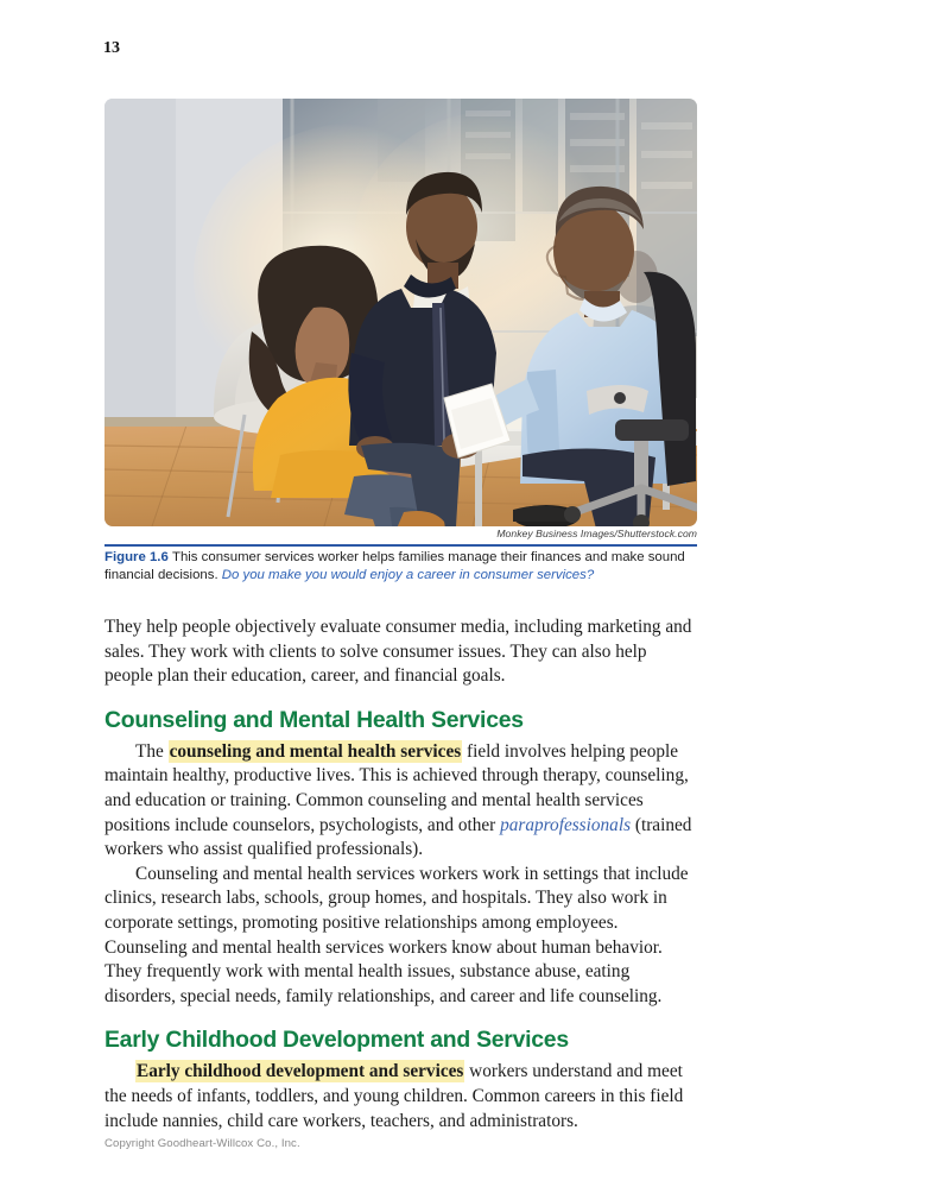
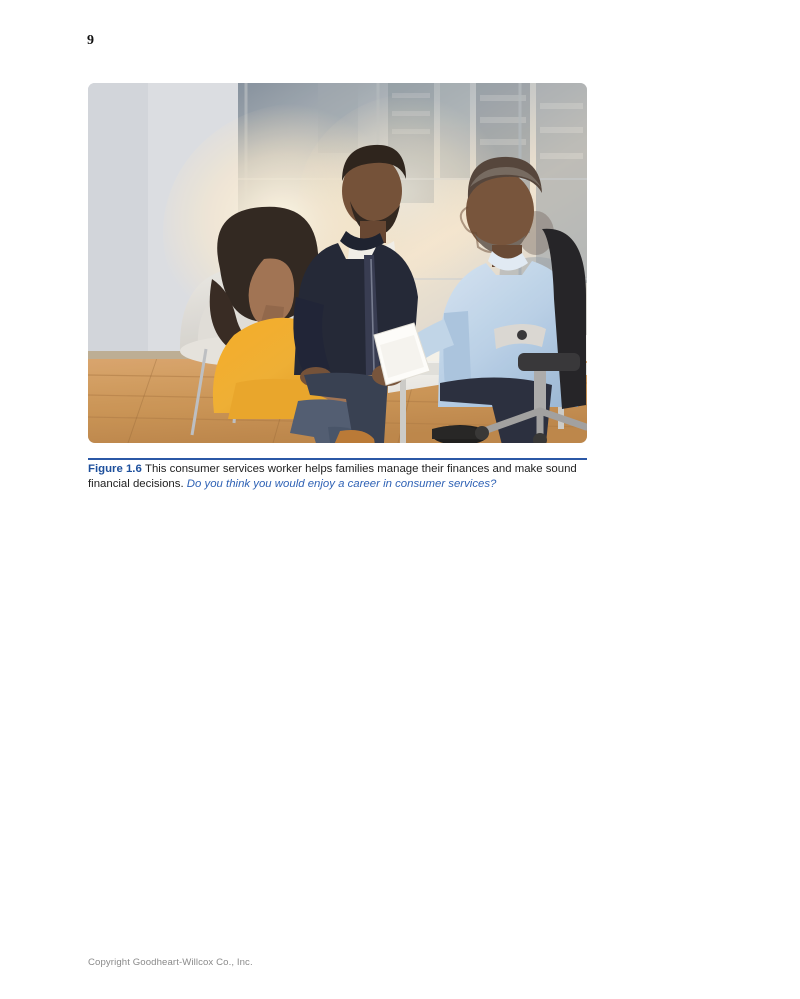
- 13
+ 9
- Monkey Business Images/Shutterstock.com
- Figure 1.6 This consumer services worker helps families manage their finances and make sound financial decisions. Do you make you would enjoy a career in consumer services?
+ Figure 1.6 This consumer services worker helps families manage their finances and make sound financial decisions. Do you think you would enjoy a career in consumer services?
- They help people objectively evaluate consumer media, including marketing and sales. They work with clients to solve consumer issues. They can also help people plan their education, career, and financial goals.
- Counseling and Mental Health Services
- The counseling and mental health services field involves helping people maintain healthy, productive lives. This is achieved through therapy, counseling, and education or training. Common counseling and mental health services positions include counselors, psychologists, and other paraprofessionals (trained workers who assist qualified professionals).
- Counseling and mental health services workers work in settings that include clinics, research labs, schools, group homes, and hospitals. They also work in corporate settings, promoting positive relationships among employees. Counseling and mental health services workers know about human behavior. They frequently work with mental health issues, substance abuse, eating disorders, special needs, family relationships, and career and life counseling.
- Early Childhood Development and Services
- Early childhood development and services workers understand and meet the needs of infants, toddlers, and young children. Common careers in this field include nannies, child care workers, teachers, and administrators.
  Copyright Goodheart-Willcox Co., Inc.
